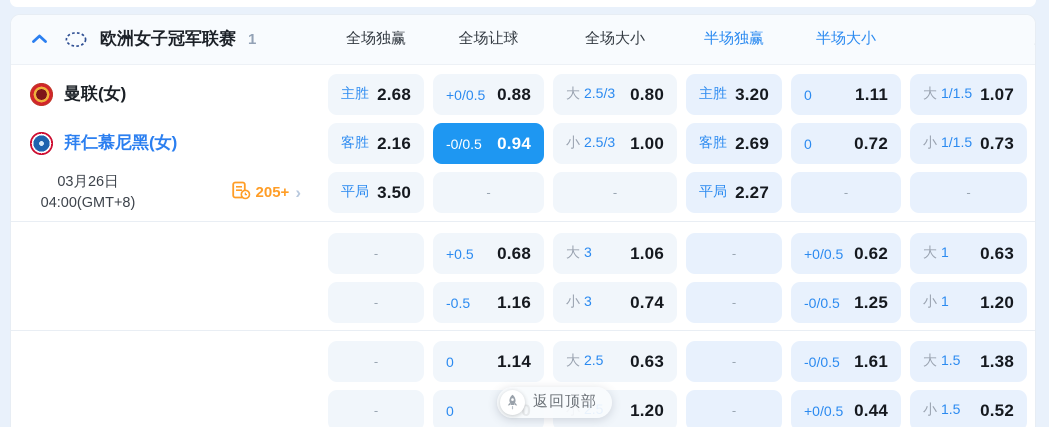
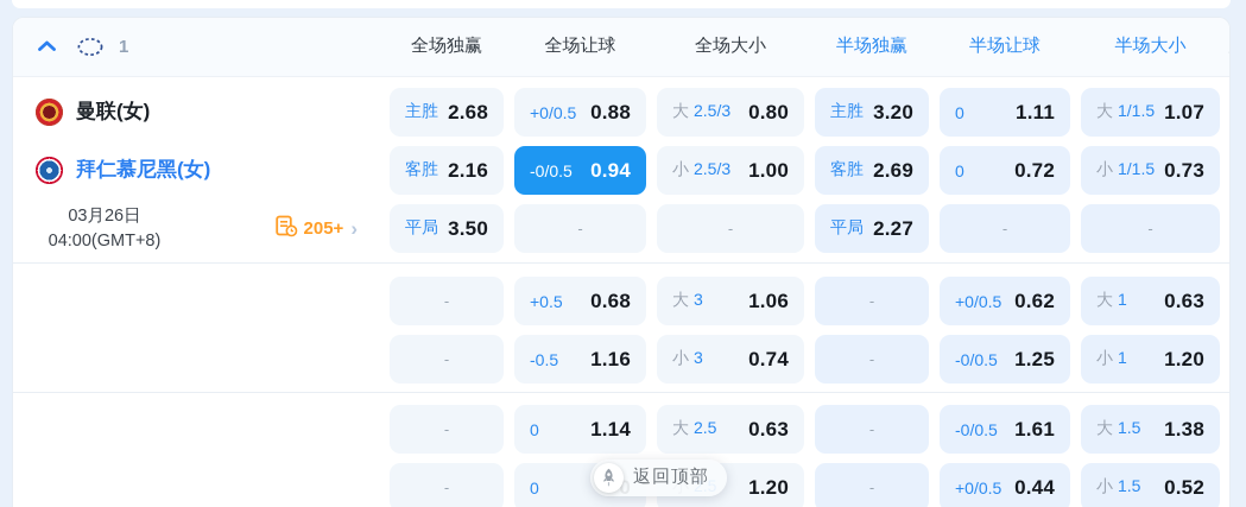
- 欧洲女子冠军联赛
  1
  全场独赢
  全场让球
  全场大小
  半场独赢
+ 半场让球
  半场大小
  曼联(女)
  主胜
  2.68
  +0/0.5
  0.88
  大 2.5/3
  0.80
  主胜
  3.20
  0
  1.11
  大 1/1.5
  1.07
  拜仁慕尼黑(女)
  客胜
  2.16
  -0/0.5
  0.94
  小 2.5/3
  1.00
  客胜
  2.69
  0
  0.72
  小 1/1.5
  0.73
  03月26日
  04:00(GMT+8)
  205+
  ›
  平局
  3.50
  -
  -
  平局
  2.27
  -
  -
  -
  +0.5
  0.68
  大 3
  1.06
  -
  +0/0.5
  0.62
  大 1
  0.63
  -
  -0.5
  1.16
  小 3
  0.74
  -
  -0/0.5
  1.25
  小 1
  1.20
  -
  0
  1.14
  大 2.5
  0.63
  -
  -0/0.5
  1.61
  大 1.5
  1.38
  -
  0
  1.20
  -
  +0/0.5
  0.44
  小 1.5
  0.52
  返回顶部
